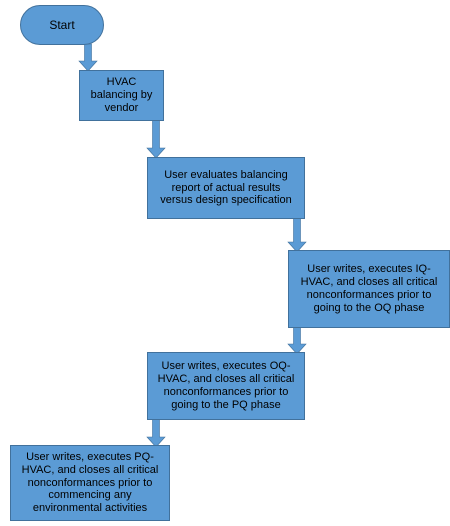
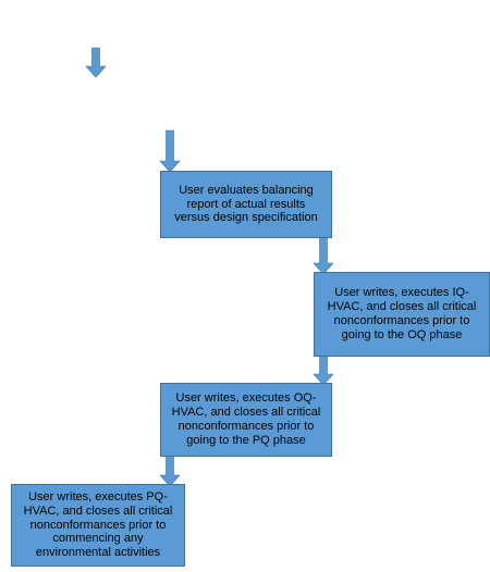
- Start
- HVAC
- balancing by
- vendor
  User evaluates balancing
  report of actual results
  versus design specification
  User writes, executes IQ-
  HVAC, and closes all critical
  nonconformances prior to
  going to the OQ phase
  User writes, executes OQ-
  HVAC, and closes all critical
  nonconformances prior to
  going to the PQ phase
  User writes, executes PQ-
  HVAC, and closes all critical
  nonconformances prior to
  commencing any
  environmental activities
